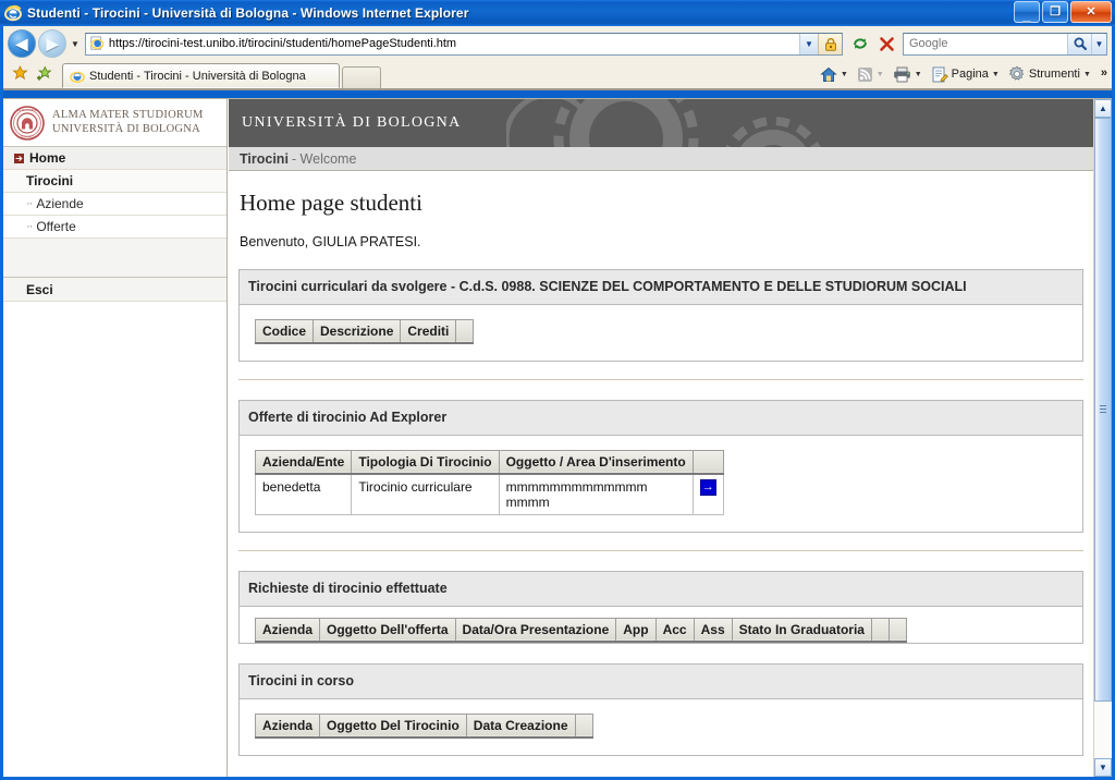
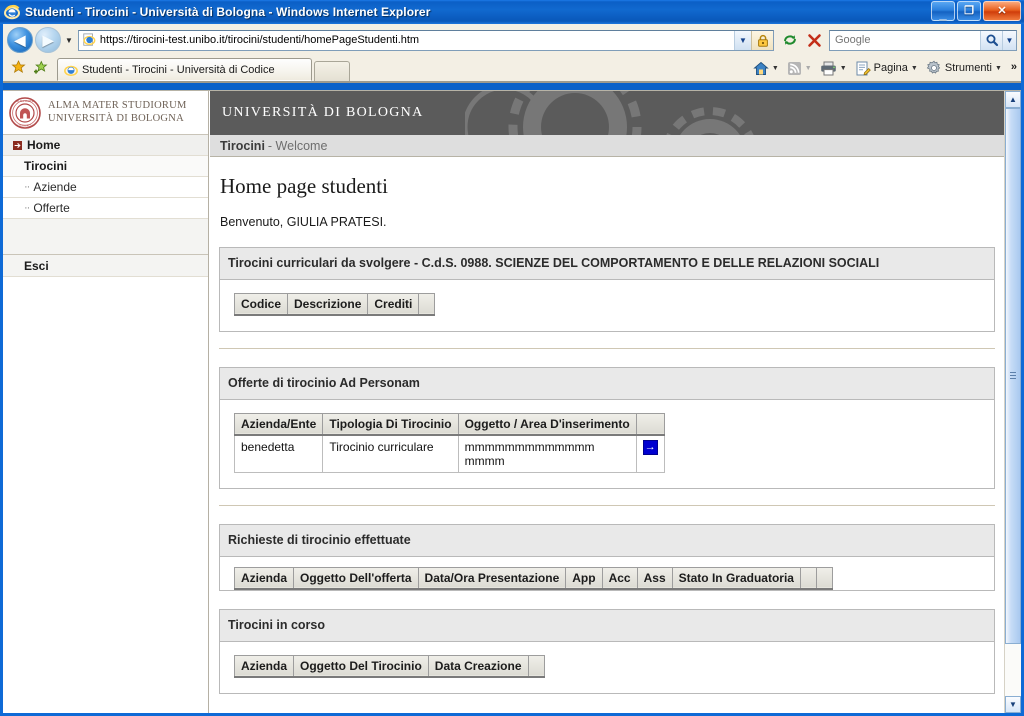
  Studenti - Tirocini - Università di Bologna - Windows Internet Explorer
  _
  ❐
  ✕
  ◀
  ▶
  ▼
  https://tirocini-test.unibo.it/tirocini/studenti/homePageStudenti.htm
  ▼
  Google
  ▼
- Studenti - Tirocini - Università di Bologna
+ Studenti - Tirocini - Università di Codice
  Pagina
  Strumenti
  »
  ALMA MATER STUDIORUM
  UNIVERSITÀ DI BOLOGNA
  Home
  Tirocini
  ··
  Aziende
  ··
  Offerte
  Esci
  UNIVERSITÀ DI BOLOGNA
  Tirocini
  - Welcome
  Home page studenti
  Benvenuto, GIULIA PRATESI.
- Tirocini curriculari da svolgere - C.d.S. 0988. SCIENZE DEL COMPORTAMENTO E DELLE STUDIORUM SOCIALI
+ Tirocini curriculari da svolgere - C.d.S. 0988. SCIENZE DEL COMPORTAMENTO E DELLE RELAZIONI SOCIALI
  Codice	Descrizione	Crediti
- Offerte di tirocinio Ad Explorer
+ Offerte di tirocinio Ad Personam
  Azienda/Ente	Tipologia Di Tirocinio	Oggetto / Area D'inserimento
  benedetta	Tirocinio curriculare	mmmmmmmmmmmmm mmmm	→
  Richieste di tirocinio effettuate
  Azienda	Oggetto Dell'offerta	Data/Ora Presentazione	App	Acc	Ass	Stato In Graduatoria
  Tirocini in corso
  Azienda	Oggetto Del Tirocinio	Data Creazione
  ▲
  ▼
